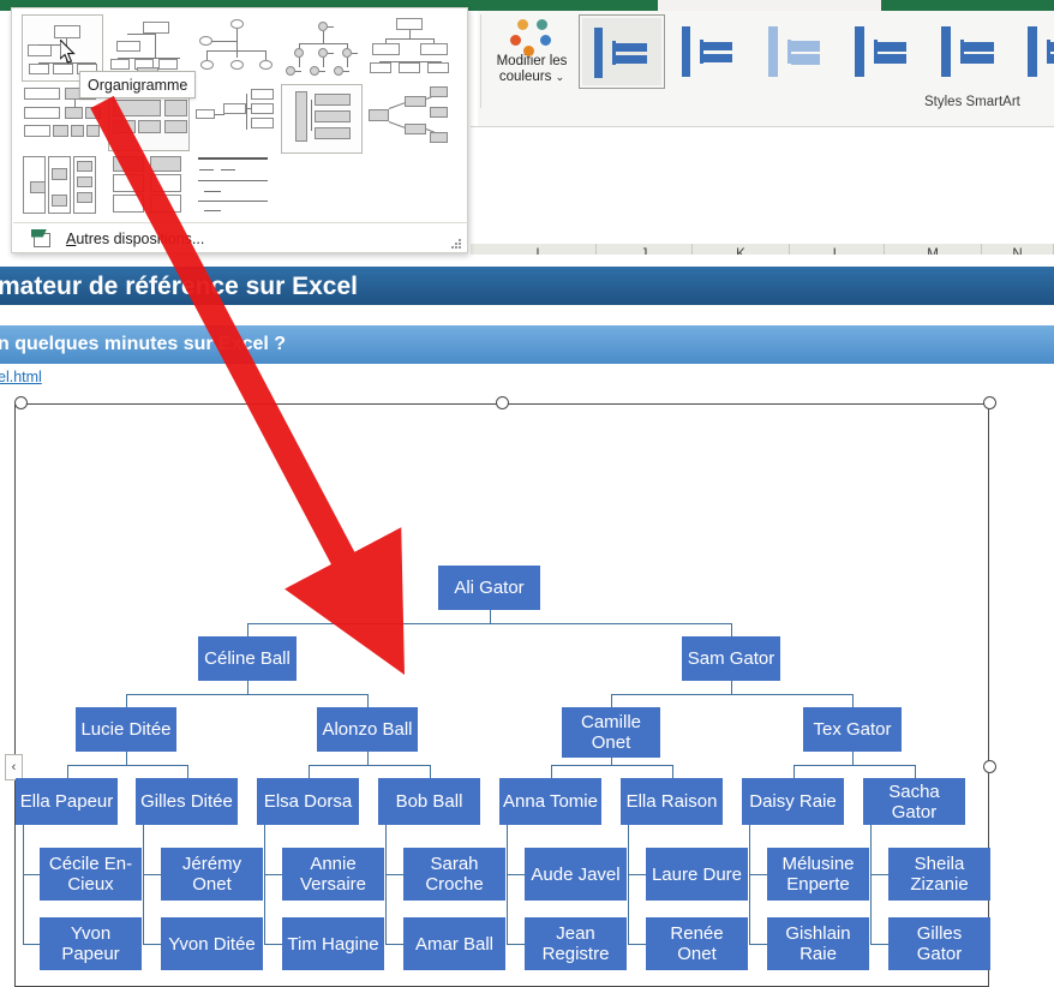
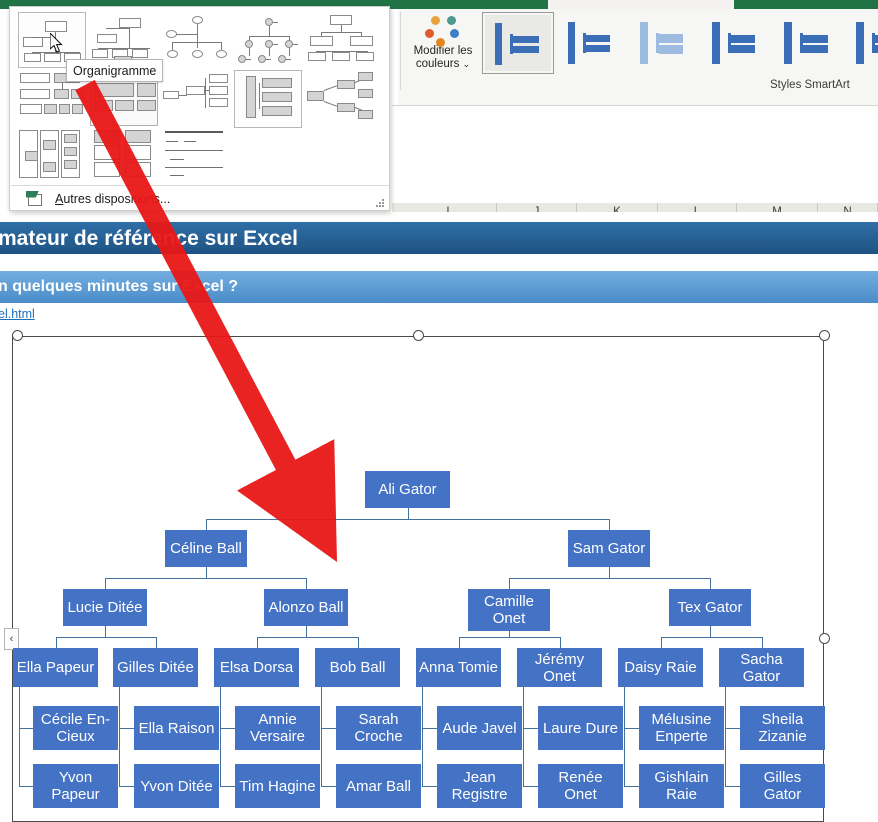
  Modifier les
  couleurs ⌄
  Styles SmartArt
  mateur de référce sur Excel
  n quelques minutes surcel ?
  el.html
  ‹
  Ali Gator
  Céline Ball
  Sam Gator
  Lucie Ditée
  Alonzo Ball
  Camille Onet
  Tex Gator
  Ella Papeur
  Gilles Ditée
  Elsa Dorsa
  Bob Ball
  Anna Tomie
- Ella Raison
+ Jérémy Onet
  Daisy Raie
  Sacha Gator
  Cécile En-Cieux
- Jérémy Onet
+ Ella Raison
  Annie Versaire
  Sarah Croche
  Aude Javel
  Laure Dure
  Mélusine Enperte
  Sheila Zizanie
  Yvon Papeur
  Yvon Ditée
  Tim Hagine
  Amar Ball
  Jean Registre
  Renée Onet
  Gishlain Raie
  Gilles Gator
  Autres disposi...
  Organigramme
